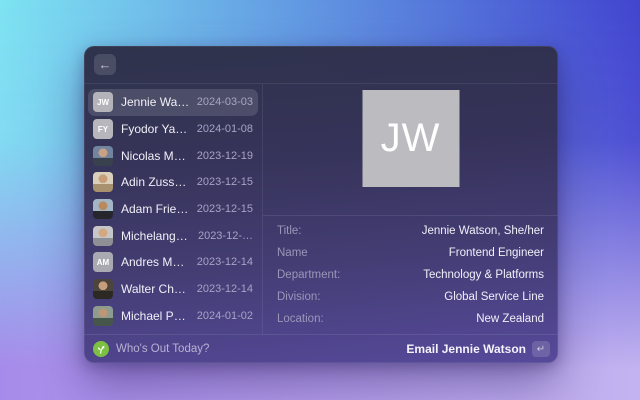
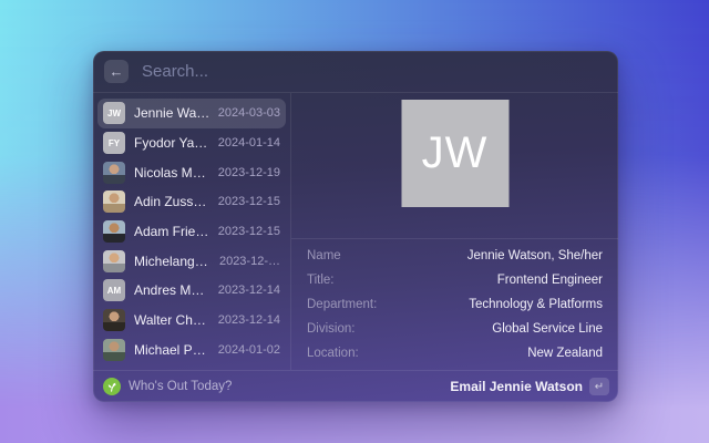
  ←
+ Search...
  JW
  Jennie Watso
  2024-03-03
  FY
- 2024-01-08
+ 2024-01-14
  Nicolas More
  2023-12-19
  Adin Zussma
  2023-12-15
  Adam Friedm
  2023-12-15
  2023-12-…
  AM
  Andres Merc
  2023-12-14
  Walter Chann
  2023-12-14
  Michael Petry
  2024-01-02
  JW
- Title:
+ Name
  Jennie Watson, She/her
- Name
+ Title:
  Frontend Engineer
  Department:
  Technology & Platforms
  Division:
  Global Service Line
  Location:
  New Zealand
  Who's Out Today?
  Email Jennie Watson
  ↵
